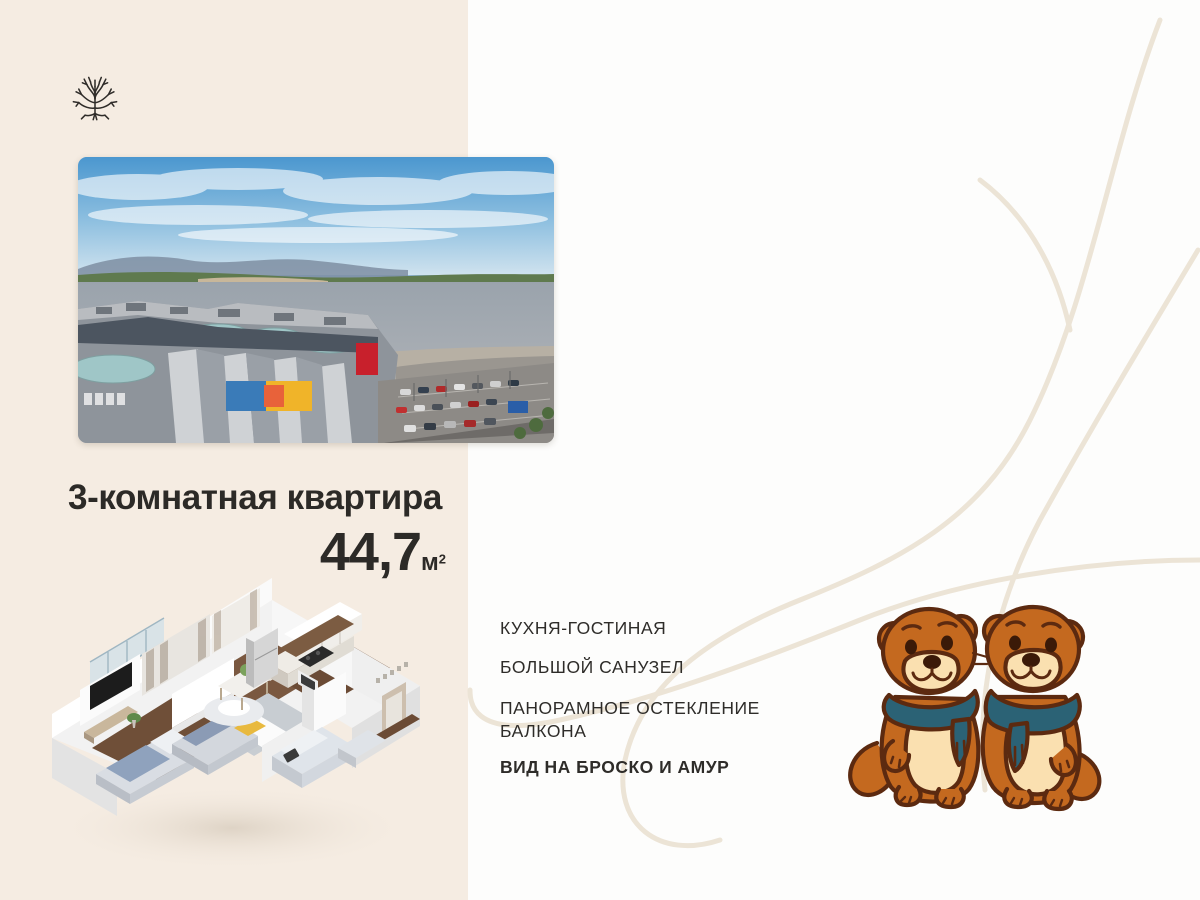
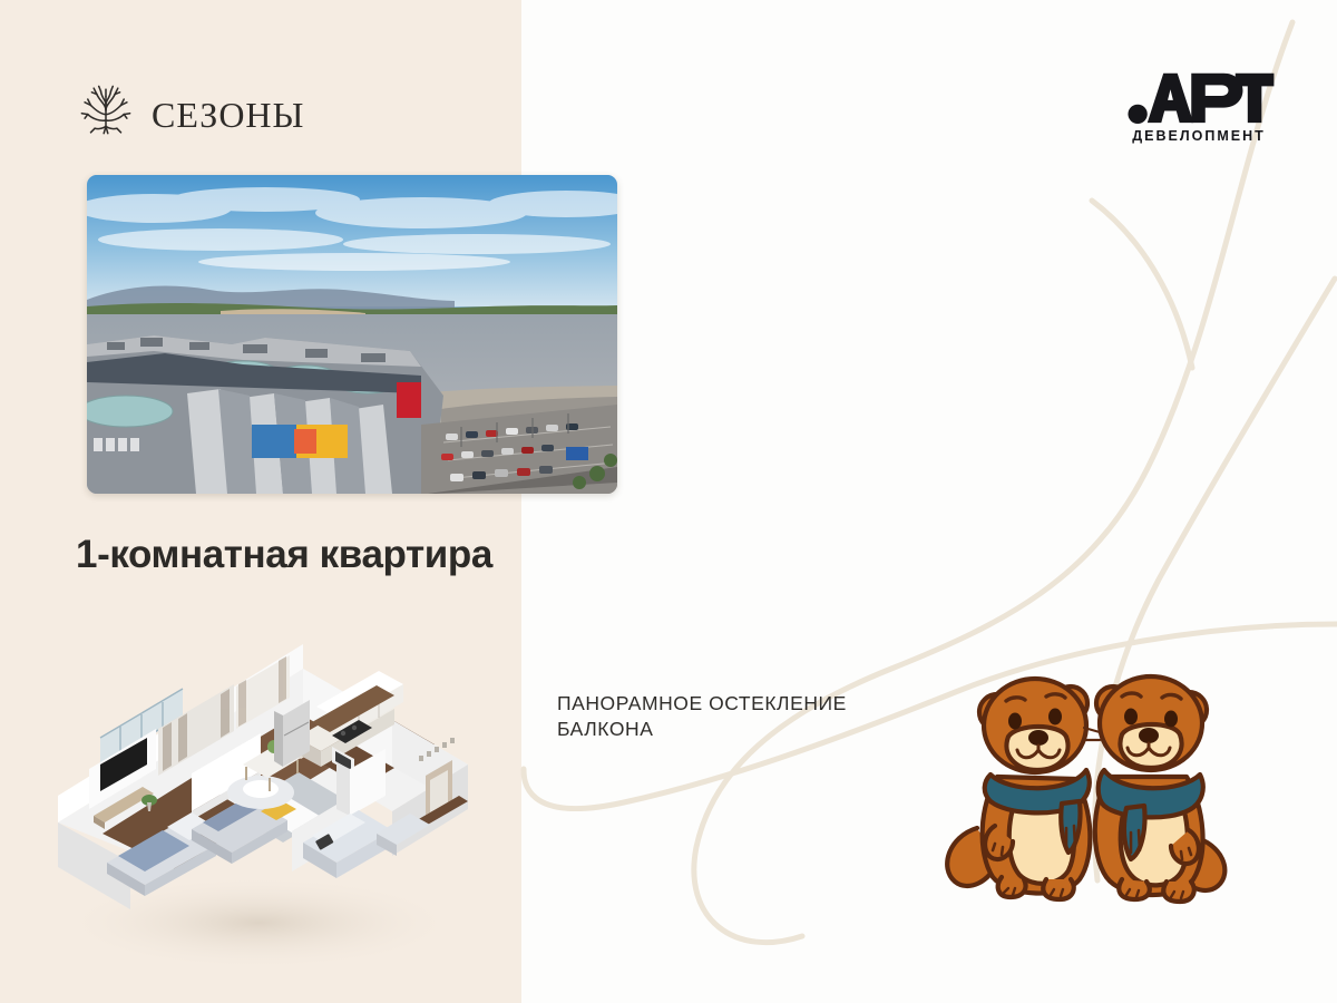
+ сезоны
+ ДЕВЕЛОПМЕНТ
- 3-комнатная квартира
+ 1-комнатная квартира
- 44,7м2
- КУХНЯ-ГОСТИНАЯ
- БОЛЬШОЙ САНУЗЕЛ
  ПАНОРАМНОЕ ОСТЕКЛЕНИЕ БАЛКОНА
- ВИД НА БРОСКО И АМУР
